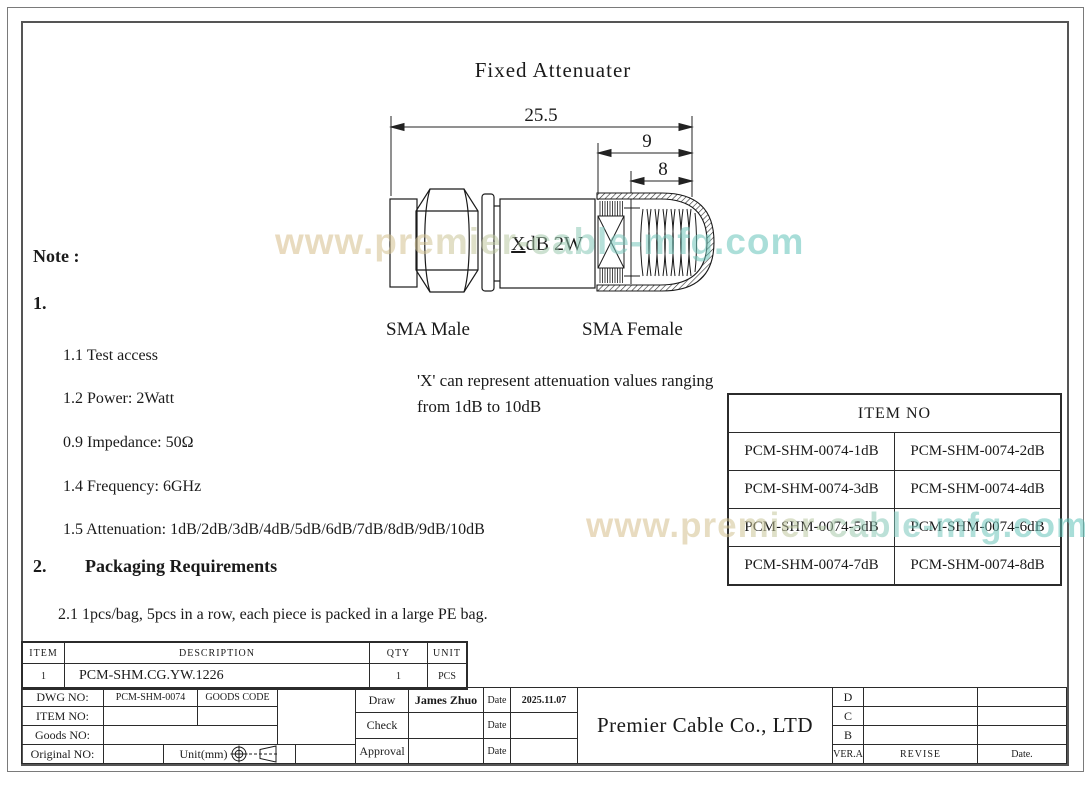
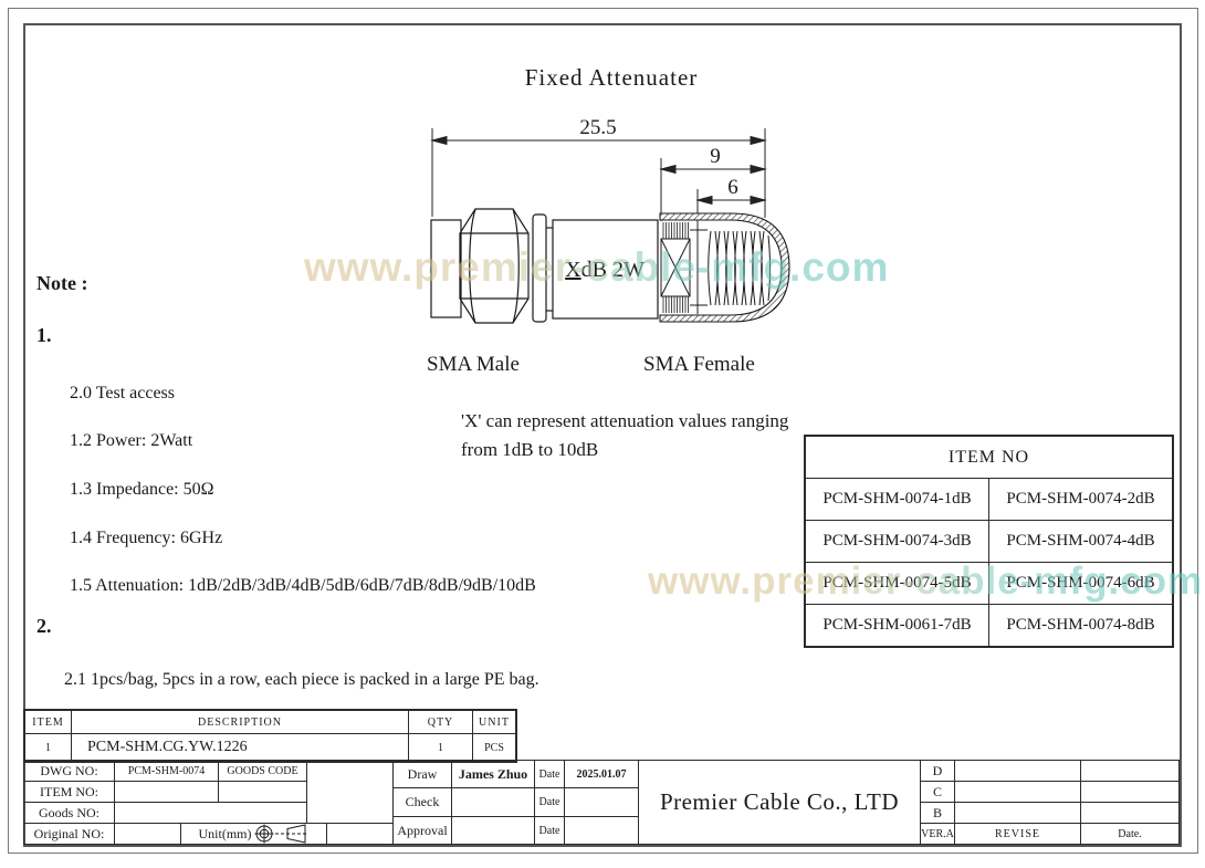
  Fixed Attenuater
  25.5
  9
- 8
+ 6
  XdB 2W
  SMA Male
  SMA Female
  'X' can represent attenuation values ranging from 1dB to 10dB
  Note :
  1.
- 1.1 Test access
+ 2.0 Test access
  1.2 Power: 2Watt
- 0.9 Impedance: 50Ω
+ 1.3 Impedance: 50Ω
  1.4 Frequency: 6GHz
  1.5 Attenuation: 1dB/2dB/3dB/4dB/5dB/6dB/7dB/8dB/9dB/10dB
  2.
- Packaging Requirements
  2.1 1pcs/bag, 5pcs in a row, each piece is packed in a large PE bag.
  ITEM NO
  PCM-SHM-0074-1dB
  PCM-SHM-0074-2dB
  PCM-SHM-0074-3dB
  PCM-SHM-0074-4dB
  PCM-SHM-0074-5dB
  PCM-SHM-0074-6dB
- PCM-SHM-0074-7dB
+ PCM-SHM-0061-7dB
  PCM-SHM-0074-8dB
  ITEM
  DESCRIPTION
  QTY
  UNIT
  1
  PCM-SHM.CG.YW.1226
  1
  PCS
  DWG NO:
  PCM-SHM-0074
  GOODS CODE
  ITEM NO:
  Goods NO:
  Original NO:
  Unit(mm)
  Draw
  James Zhuo
  Date
- 2025.11.07
+ 2025.01.07
  Check
  Date
  Approval
  Date
  Premier Cable Co., LTD
  D
  C
  B
  VER.A
  REVISE
  Date.
  www.premier-cable-mfg.com
  www.premier-cable-mfg.com
